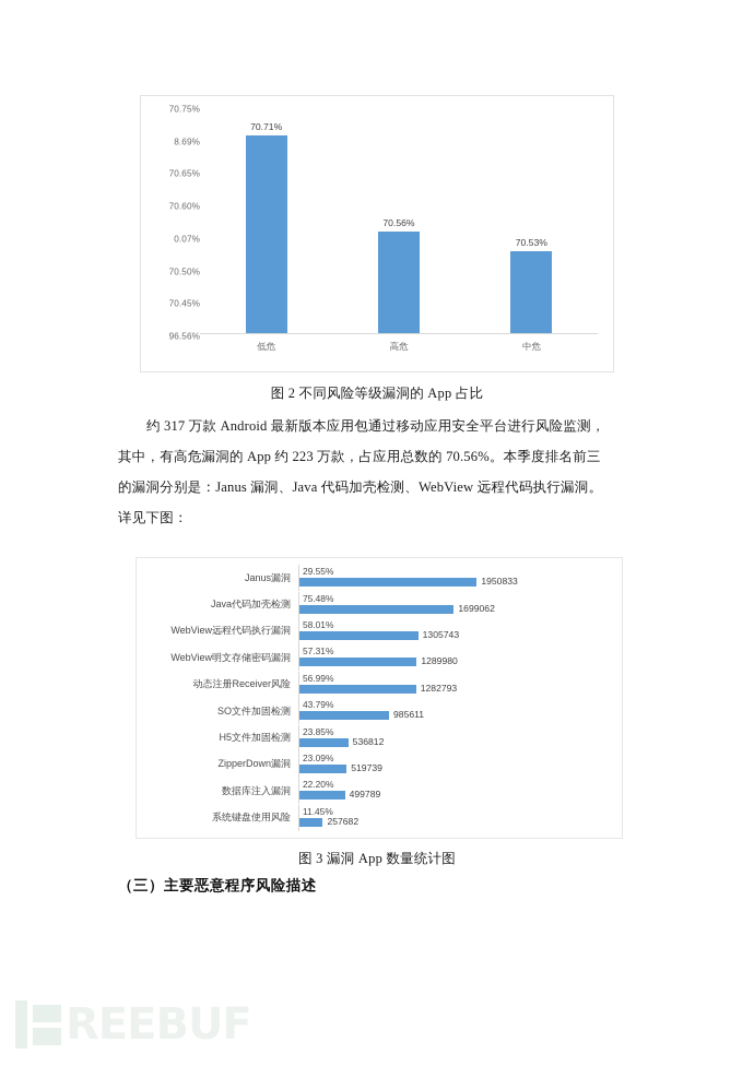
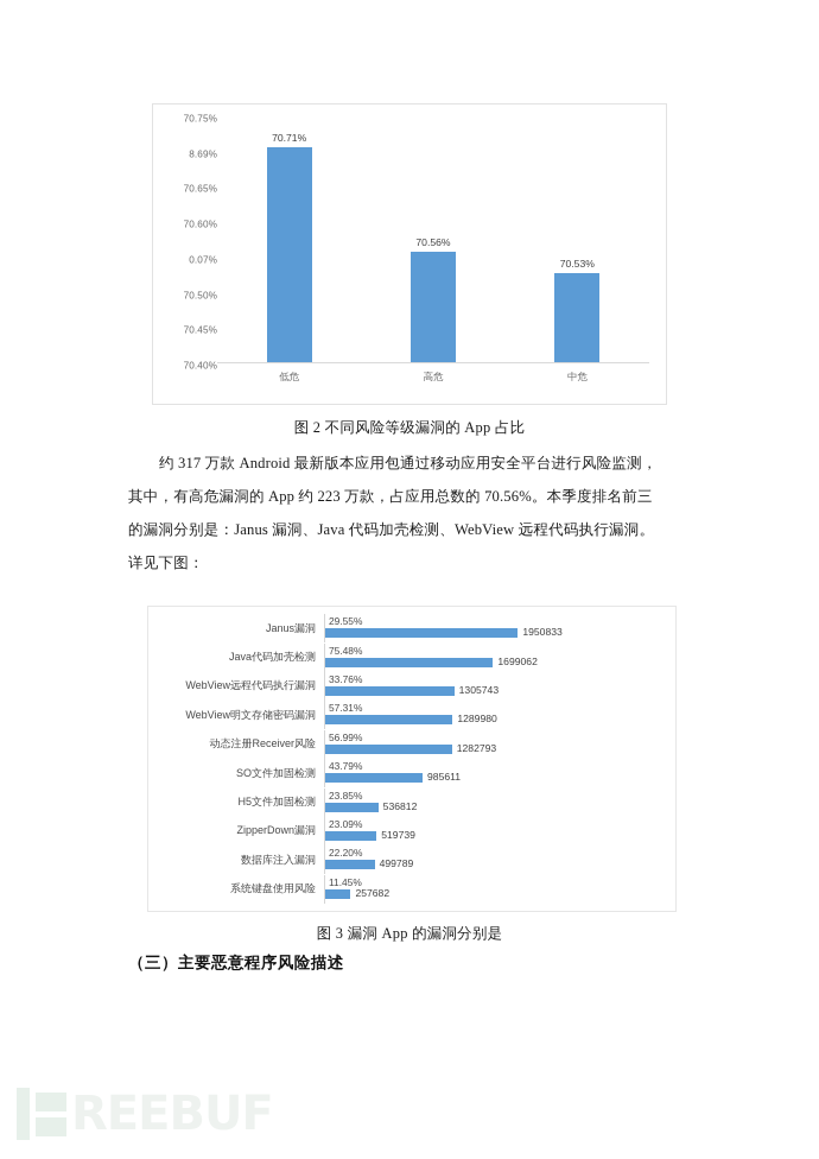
  70.75%
  8.69%
  70.65%
  70.60%
  0.07%
  70.50%
  70.45%
- 96.56%
+ 70.40%
  70.71%
  70.56%
  70.53%
  低危
  高危
  中危
  图 2 不同风险等级漏洞的 App 占比
  约 317 万款 Android 最新版本应用包通过移动应用安全平台进行风险监测，
  其中，有高危漏洞的 App 约 223 万款，占应用总数的 70.56%。本季度排名前三
  的漏洞分别是：Janus 漏洞、Java 代码加壳检测、WebView 远程代码执行漏洞。
  详见下图：
  Janus漏洞
  29.55%
  1950833
  Java代码加壳检测
  75.48%
  1699062
  WebView远程代码执行漏洞
- 58.01%
+ 33.76%
  1305743
  WebView明文存储密码漏洞
  57.31%
  1289980
  动态注册Receiver风险
  56.99%
  1282793
  SO文件加固检测
  43.79%
  985611
  H5文件加固检测
  23.85%
  536812
  ZipperDown漏洞
  23.09%
  519739
  数据库注入漏洞
  22.20%
  499789
  系统键盘使用风险
  11.45%
  257682
- 图 3 漏洞 App 数量统计图
+ 图 3 漏洞 App 的漏洞分别是
  （三）主要恶意程序风险描述
